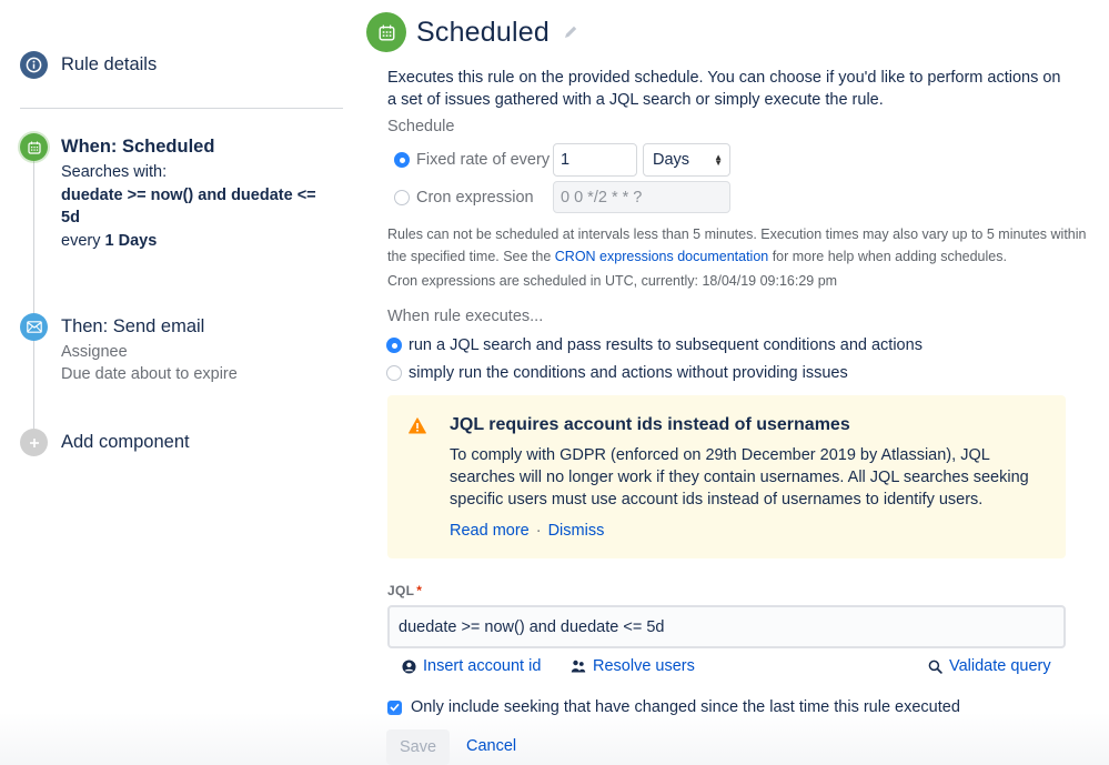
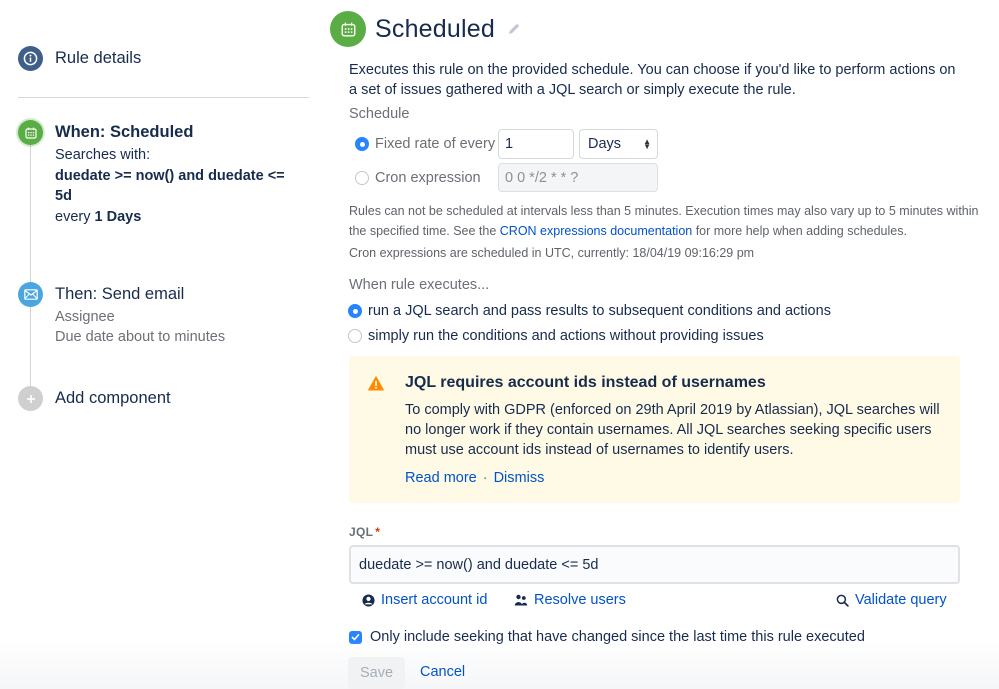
  Rule details
  When: Scheduled
  Searches with:
  duedate >= now() and duedate <= 5d
  every 1 Days
  Then: Send email
  Assignee
- Due date about to expire
+ Due date about to minutes
  Add component
  Scheduled
  Executes this rule on the provided schedule. You can choose if you'd like to perform actions on a set of issues gathered with a JQL search or simply execute the rule.
  Schedule
  Fixed rate of every
  1
  Days
  ▲
  ▼
  Cron expression
  0 0 */2 * * ?
  Rules can not be scheduled at intervals less than 5 minutes. Execution times may also vary up to 5 minutes within the specified time. See the CRON expressions documentation for more help when adding schedules.
  Cron expressions are scheduled in UTC, currently: 18/04/19 09:16:29 pm
  When rule executes...
  run a JQL search and pass results to subsequent conditions and actions
  simply run the conditions and actions without providing issues
  JQL requires account ids instead of usernames
- To comply with GDPR (enforced on 29th December 2019 by Atlassian), JQL searches will no longer work if they contain usernames. All JQL searches seeking specific users must use account ids instead of usernames to identify users.
+ To comply with GDPR (enforced on 29th April 2019 by Atlassian), JQL searches will no longer work if they contain usernames. All JQL searches seeking specific users must use account ids instead of usernames to identify users.
  Read more
  ·
  Dismiss
  JQL *
  duedate >= now() and duedate <= 5d
  Insert account id
  Resolve users
  Validate query
  Only include seeking that have changed since the last time this rule executed
  Save
  Cancel
